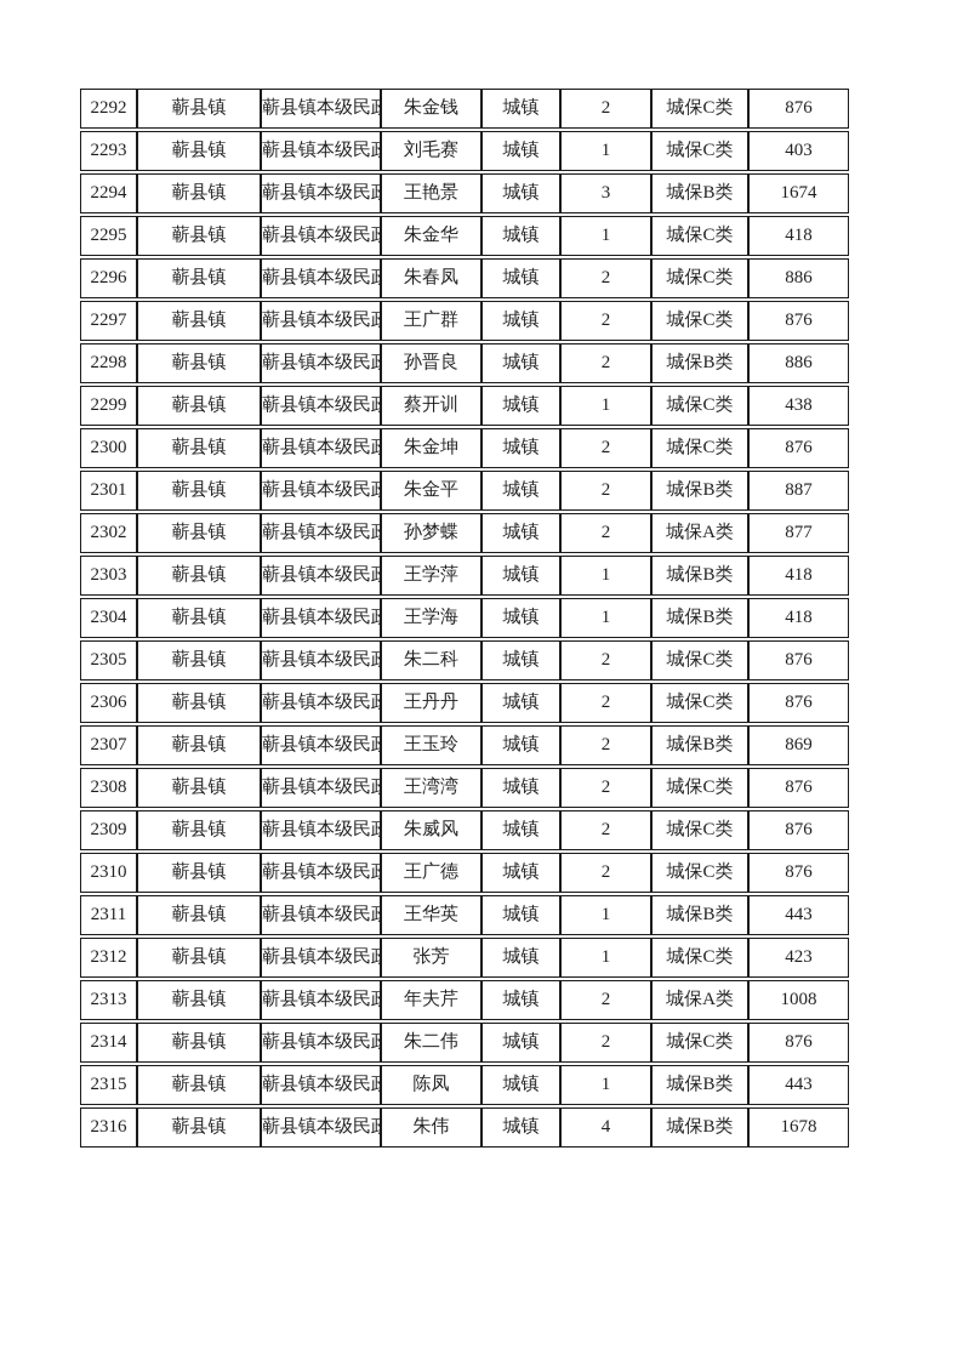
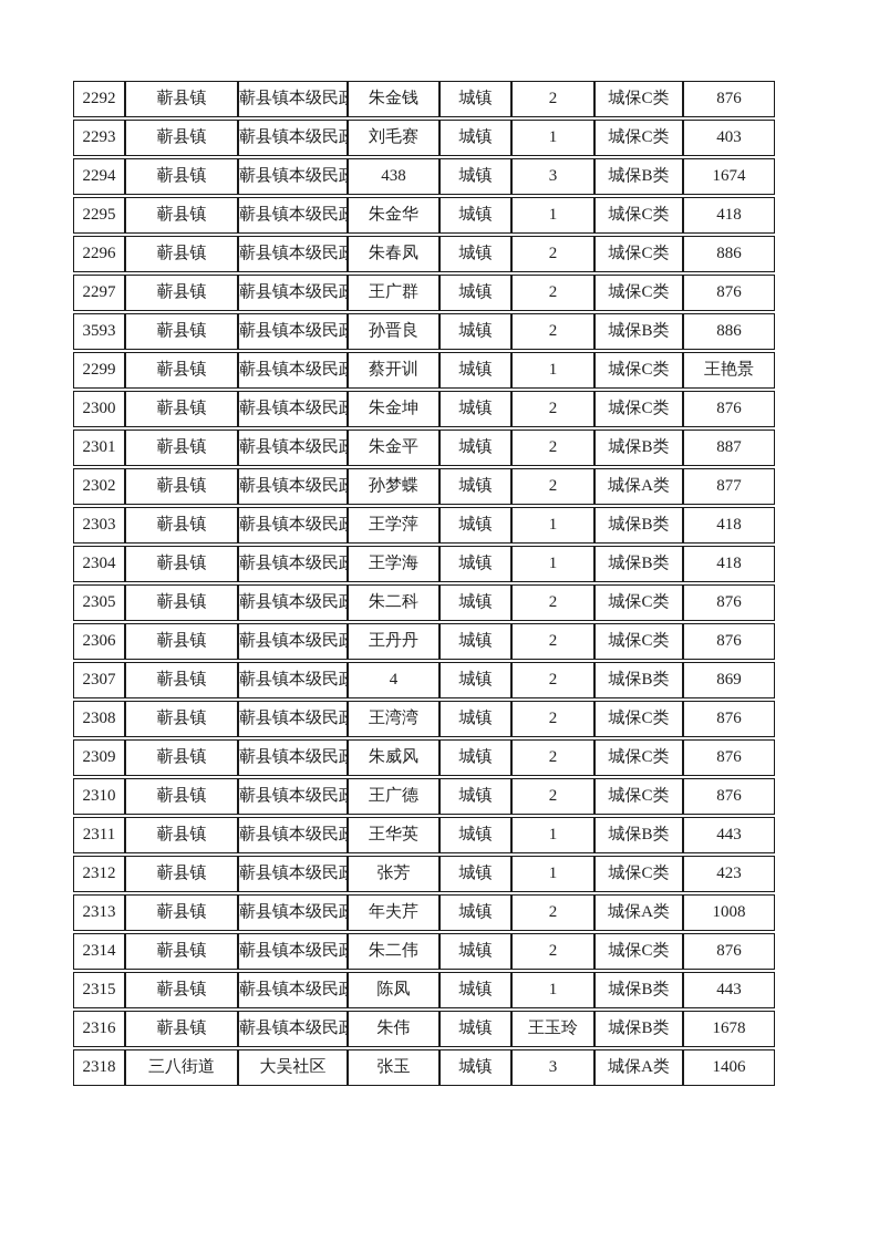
  2292	蕲县镇	蕲县镇本级民	朱金钱	城镇	2	城保C类	876
  2293	蕲县镇	蕲县镇本级民	刘毛赛	城镇	1	城保C类	403
- 2294	蕲县镇	蕲县镇本级民	王艳景	城镇	3	城保B类	1674
+ 2294	蕲县镇	蕲县镇本级民	438	城镇	3	城保B类	1674
  2295	蕲县镇	蕲县镇本级民	朱金华	城镇	1	城保C类	418
  2296	蕲县镇	蕲县镇本级民	朱春凤	城镇	2	城保C类	886
  2297	蕲县镇	蕲县镇本级民	王广群	城镇	2	城保C类	876
- 2298	蕲县镇	蕲县镇本级民	孙晋良	城镇	2	城保B类	886
+ 3593	蕲县镇	蕲县镇本级民	孙晋良	城镇	2	城保B类	886
- 2299	蕲县镇	蕲县镇本级民	蔡开训	城镇	1	城保C类	438
+ 2299	蕲县镇	蕲县镇本级民	蔡开训	城镇	1	城保C类	王艳景
  2300	蕲县镇	蕲县镇本级民	朱金坤	城镇	2	城保C类	876
  2301	蕲县镇	蕲县镇本级民	朱金平	城镇	2	城保B类	887
  2302	蕲县镇	蕲县镇本级民	孙梦蝶	城镇	2	城保A类	877
  2303	蕲县镇	蕲县镇本级民	王学萍	城镇	1	城保B类	418
  2304	蕲县镇	蕲县镇本级民	王学海	城镇	1	城保B类	418
  2305	蕲县镇	蕲县镇本级民	朱二科	城镇	2	城保C类	876
  2306	蕲县镇	蕲县镇本级民	王丹丹	城镇	2	城保C类	876
- 2307	蕲县镇	蕲县镇本级民	王玉玲	城镇	2	城保B类	869
+ 2307	蕲县镇	蕲县镇本级民	4	城镇	2	城保B类	869
  2308	蕲县镇	蕲县镇本级民	王湾湾	城镇	2	城保C类	876
  2309	蕲县镇	蕲县镇本级民	朱威风	城镇	2	城保C类	876
  2310	蕲县镇	蕲县镇本级民	王广德	城镇	2	城保C类	876
  2311	蕲县镇	蕲县镇本级民	王华英	城镇	1	城保B类	443
  2312	蕲县镇	蕲县镇本级民	张芳	城镇	1	城保C类	423
  2313	蕲县镇	蕲县镇本级民	年夫芹	城镇	2	城保A类	1008
  2314	蕲县镇	蕲县镇本级民	朱二伟	城镇	2	城保C类	876
  2315	蕲县镇	蕲县镇本级民	陈凤	城镇	1	城保B类	443
- 2316	蕲县镇	蕲县镇本级民	朱伟	城镇	4	城保B类	1678
+ 2316	蕲县镇	蕲县镇本级民	朱伟	城镇	王玉玲	城保B类	1678
+ 2318	三八街道	大吴社区	张玉	城镇	3	城保A类	1406
